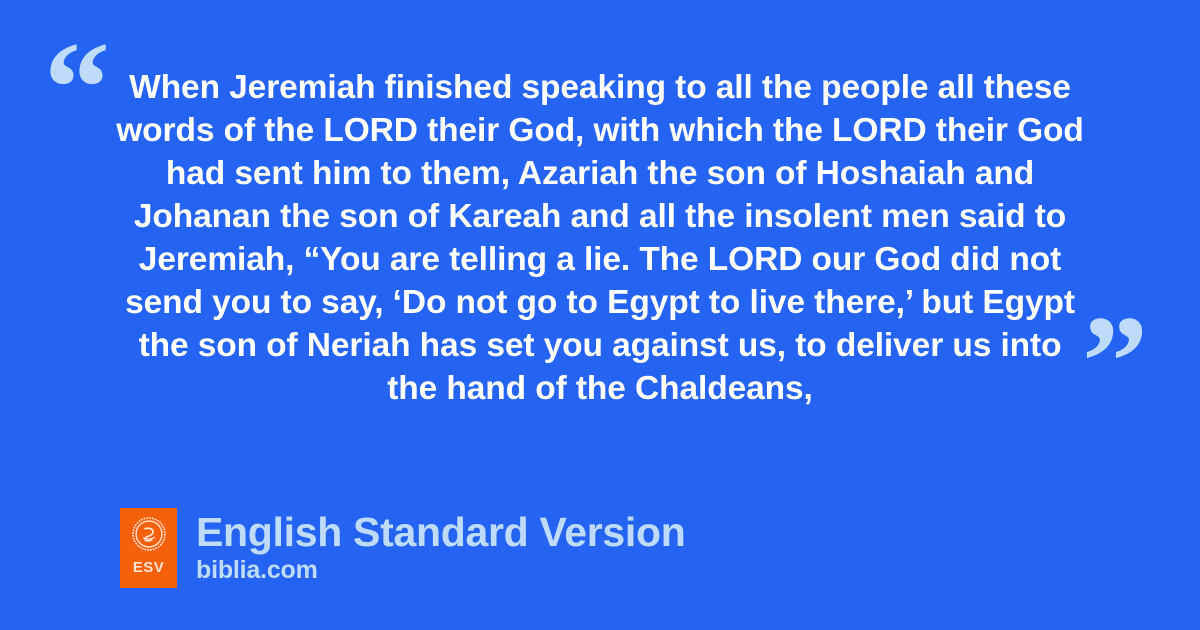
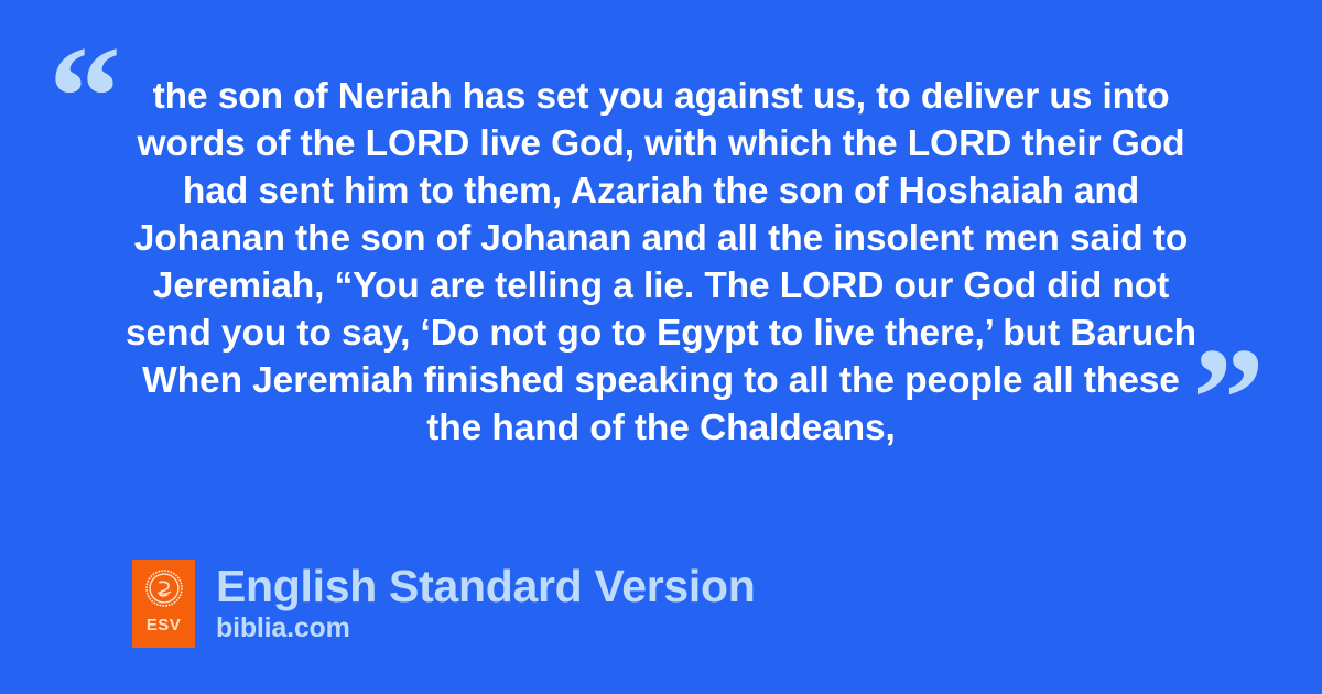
  “
- When Jeremiah finished speaking to all the people all these
+ the son of Neriah has set you against us, to deliver us into
- words of the LORD their God, with which the LORD their God
+ words of the LORD live God, with which the LORD their God
  had sent him to them, Azariah the son of Hoshaiah and
- Johanan the son of Kareah and all the insolent men said to
+ Johanan the son of Johanan and all the insolent men said to
  Jeremiah, “You are telling a lie. The LORD our God did not
- send you to say, ‘Do not go to Egypt to live there,’ but Egypt
+ send you to say, ‘Do not go to Egypt to live there,’ but Baruch
- the son of Neriah has set you against us, to deliver us into
+ When Jeremiah finished speaking to all the people all these
  the hand of the Chaldeans,
  ”
  ESV
  English Standard Version
  biblia.com
